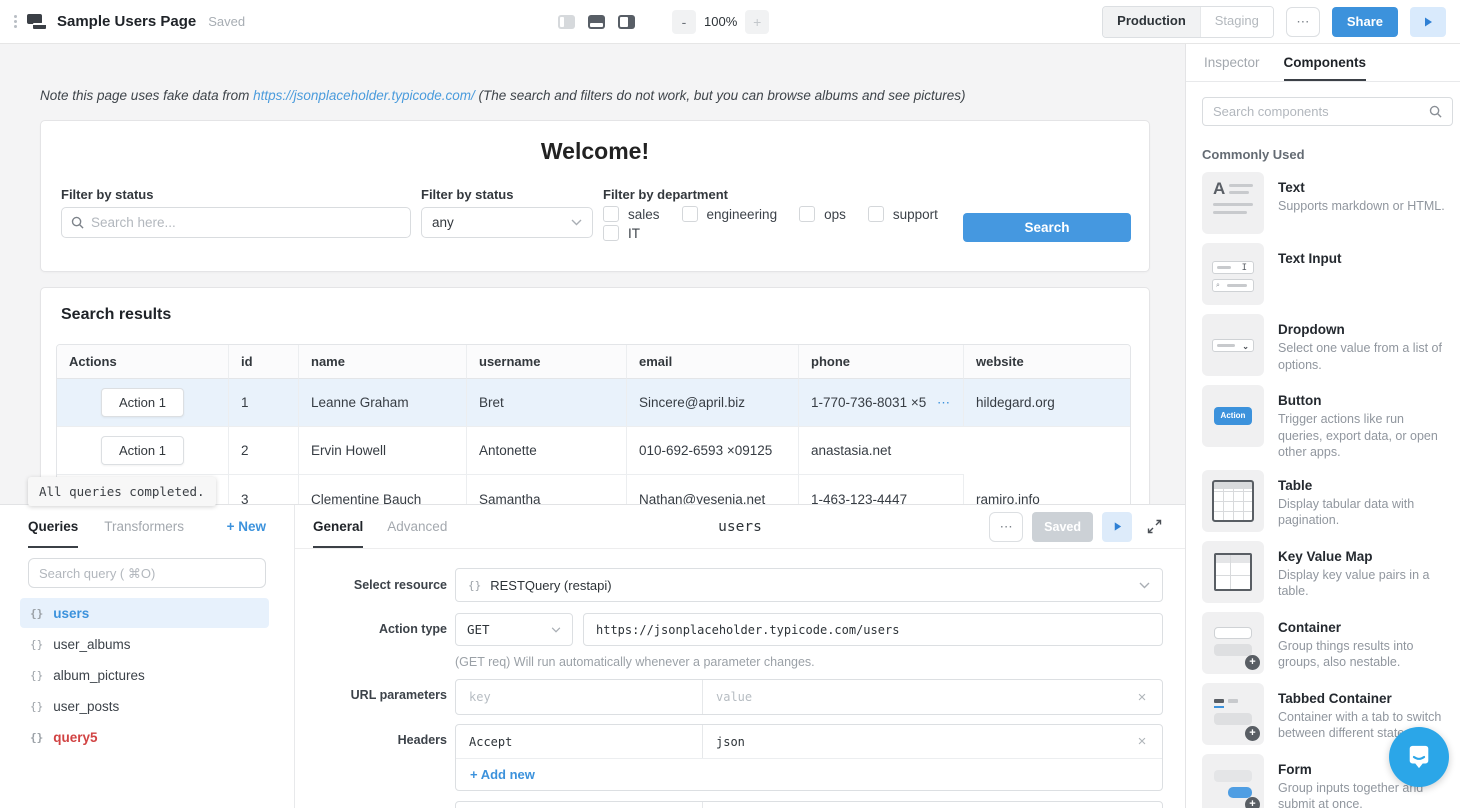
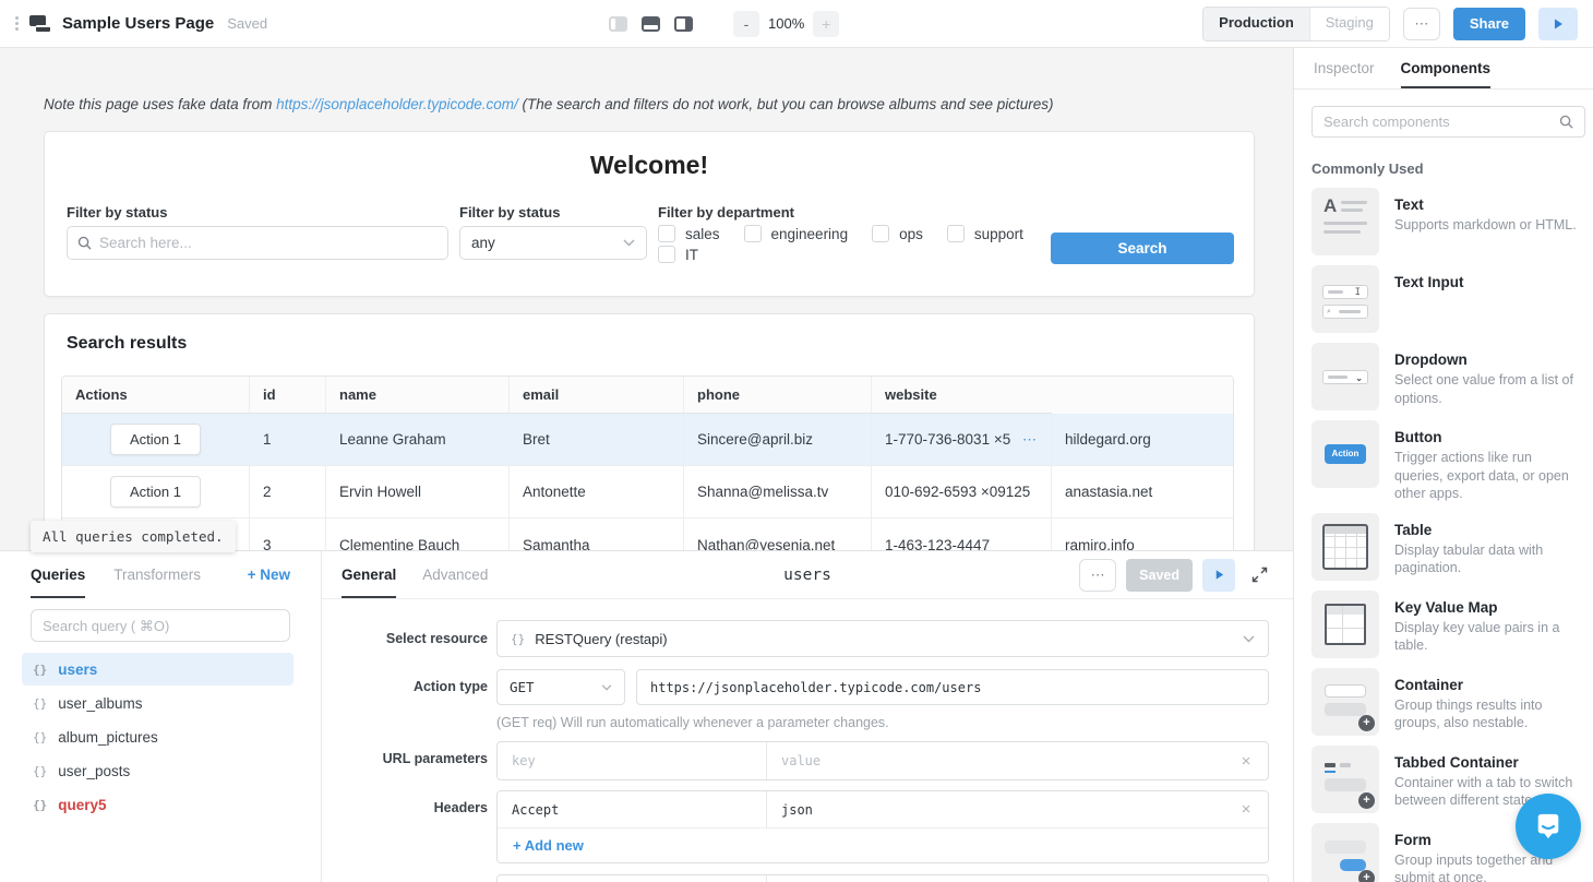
  Sample Users Page
  Saved
  -
  100%
  +
  Production
  Staging
  ⋯
  Share
  Note this page uses fake data from https://jsonplaceholder.typicode.com/ (The search and filters do not work, but you can browse albums and see pictures)
  Welcome!
  Filter by status
  Search here...
  Filter by status
  any
  Filter by department
  sales
  engineering
  ops
  support
  IT
  Search
  Search results
  Actions
  id
  name
- username
  email
  phone
  website
  Action 1
  1
  Leanne Graham
  Bret
  Sincere@april.biz
  1-770-736-8031 ×5
  ⋯
  hildegard.org
  Action 1
  2
  Ervin Howell
  Antonette
+ Shanna@melissa.tv
  010-692-6593 ×09125
  anastasia.net
  3
  Clementine Bauch
  Samantha
  Nathan@yesenia.net
  1-463-123-4447
  ramiro.info
  All queries completed.
  Queries
  Transformers
  + New
  Search query ( ⌘O)
  {}
  users
  {}
  user_albums
  {}
  album_pictures
  {}
  user_posts
  {}
  query5
  General
  Advanced
  users
  ⋯
  Saved
  Select resource
  {}
  RESTQuery (restapi)
  Action type
  GET
  https://jsonplaceholder.typicode.com/users
  (GET req) Will run automatically whenever a parameter changes.
  URL parameters
  key
  value
  ×
  Headers
  Accept
  json
  ×
  + Add new
  Inspector
  Components
  Search components
  Commonly Used
  A
  Text
  Supports markdown or HTML.
  I
  Text Input
  ⌄
  Dropdown
  Select one value from a list of options.
  Action
  Button
  Trigger actions like run queries, export data, or open other apps.
  Table
  Display tabular data with pagination.
  Key Value Map
  Display key value pairs in a table.
  +
  Container
  Group things results into groups, also nestable.
  +
  Tabbed Container
  Container with a tab to switch between different stat
  +
  Form
  Group inputs together and submit at once.
